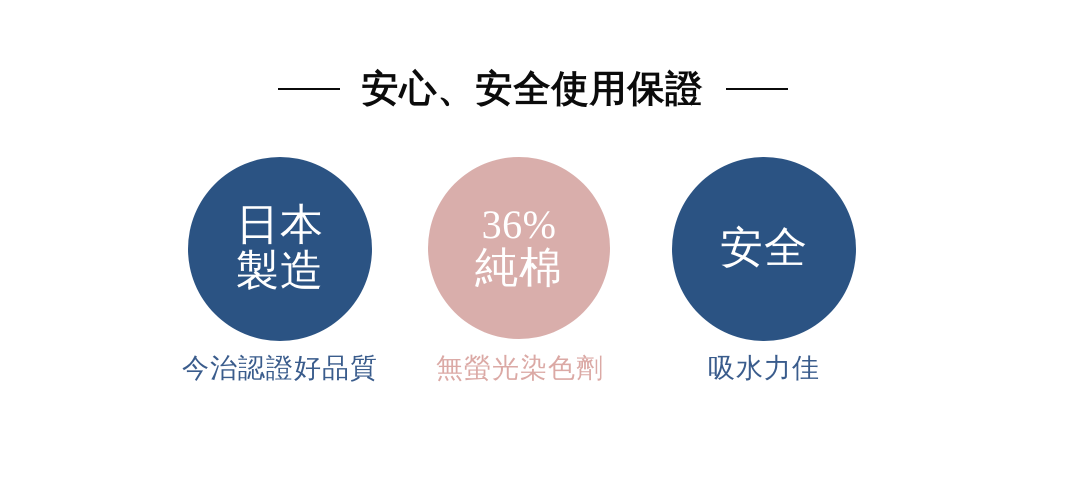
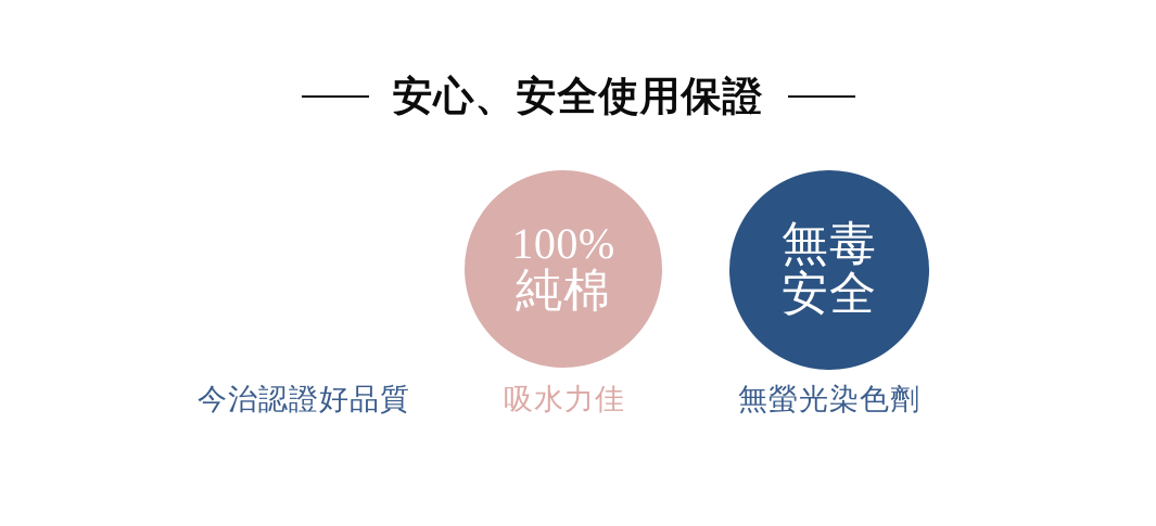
  安心、安全使用保證
- 日本
- 製造
  今治認證好品質
- 36%
+ 100%
  純棉
- 無螢光染色劑
+ 吸水力佳
+ 無毒
  安全
- 吸水力佳
+ 無螢光染色劑
